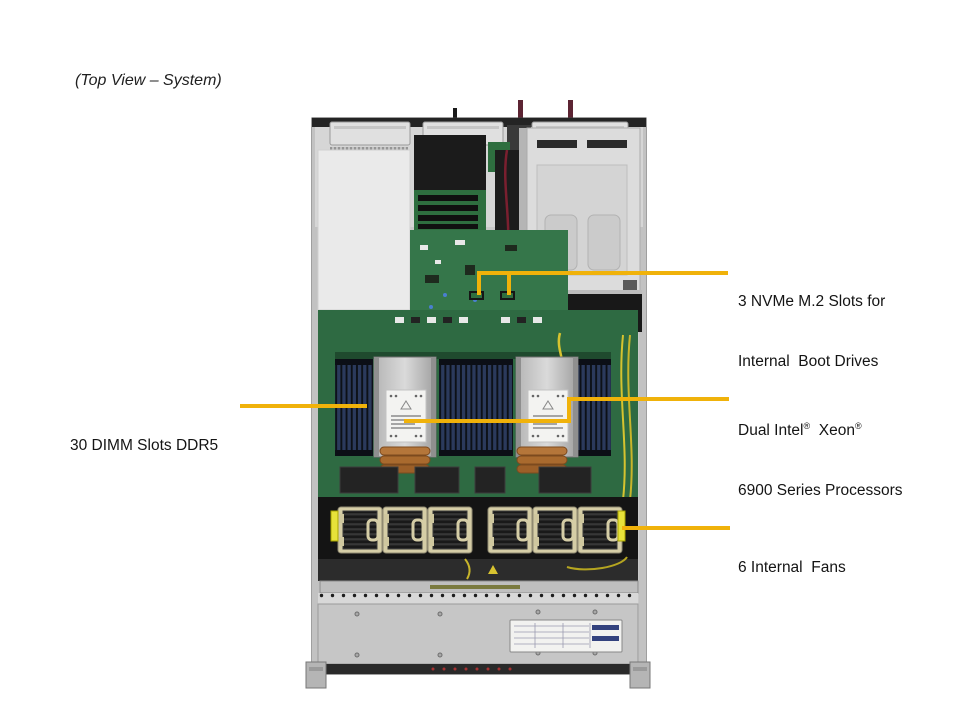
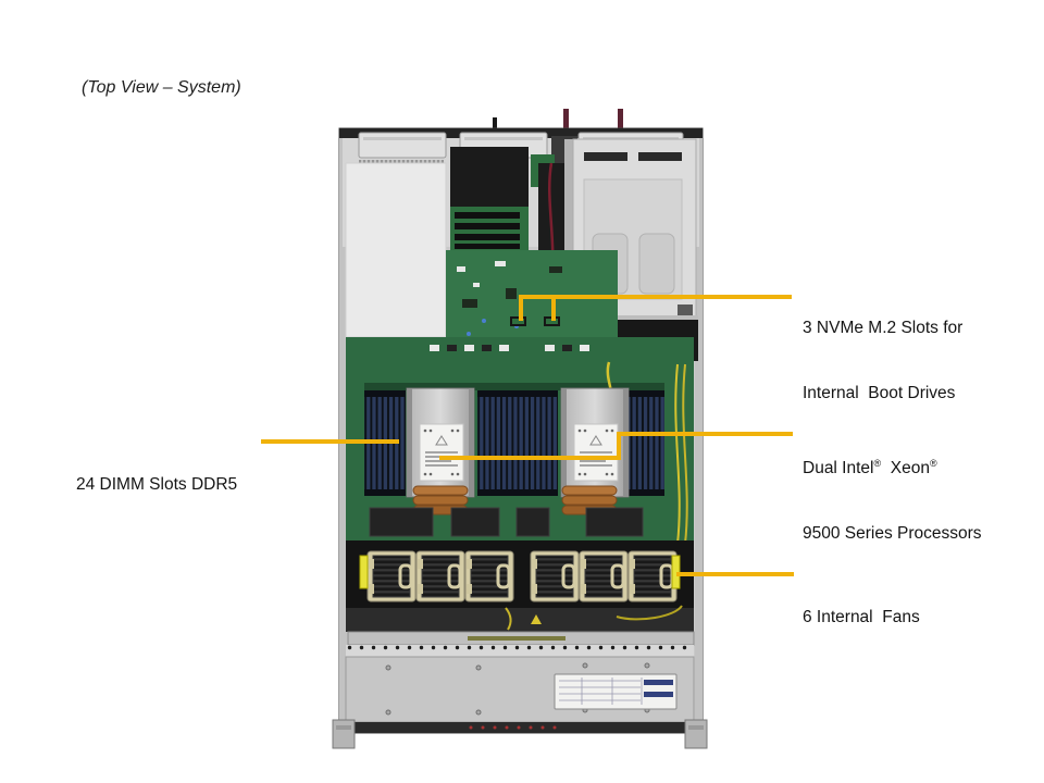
  (Top View – System)
  3 NVMe M.2 Slots for
  Internal Boot Drives
- 30 DIMM Slots DDR5
+ 24 DIMM Slots DDR5
  Dual Intel® Xeon®
- 6900 Series Processors
+ 9500 Series Processors
  6 Internal Fans
